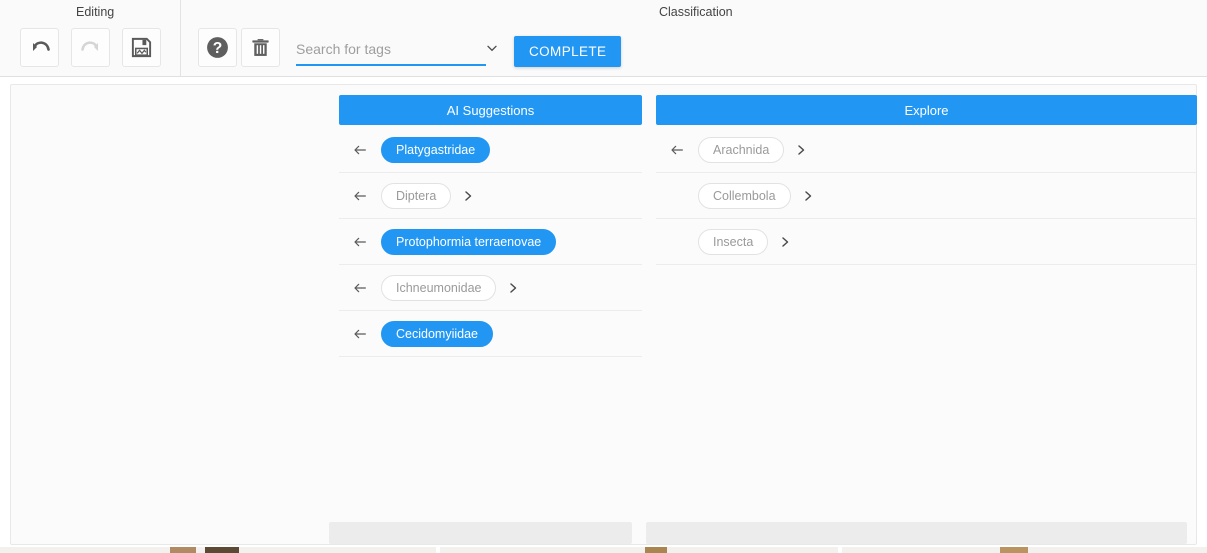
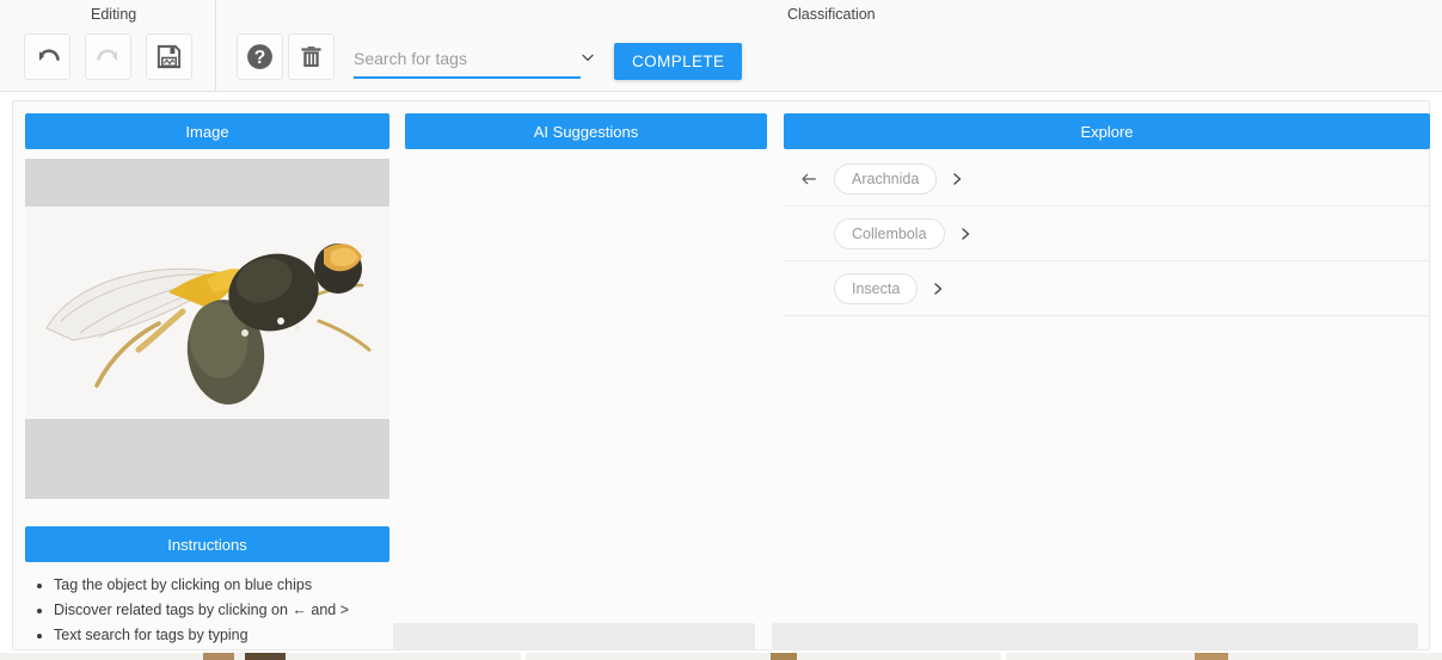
  Editing
  Classification
  ?
  Search for tags
  COMPLETE
+ Image
+ Instructions
+ Tag the object by clicking on blue chips
+ Discover related tags by clicking on ← and >
+ Text search for tags by typing
  AI Suggestions
- Platygastridae
- Diptera
- Protophormia terraenovae
- Ichneumonidae
- Cecidomyiidae
  Explore
  Arachnida
  Collembola
  Insecta
